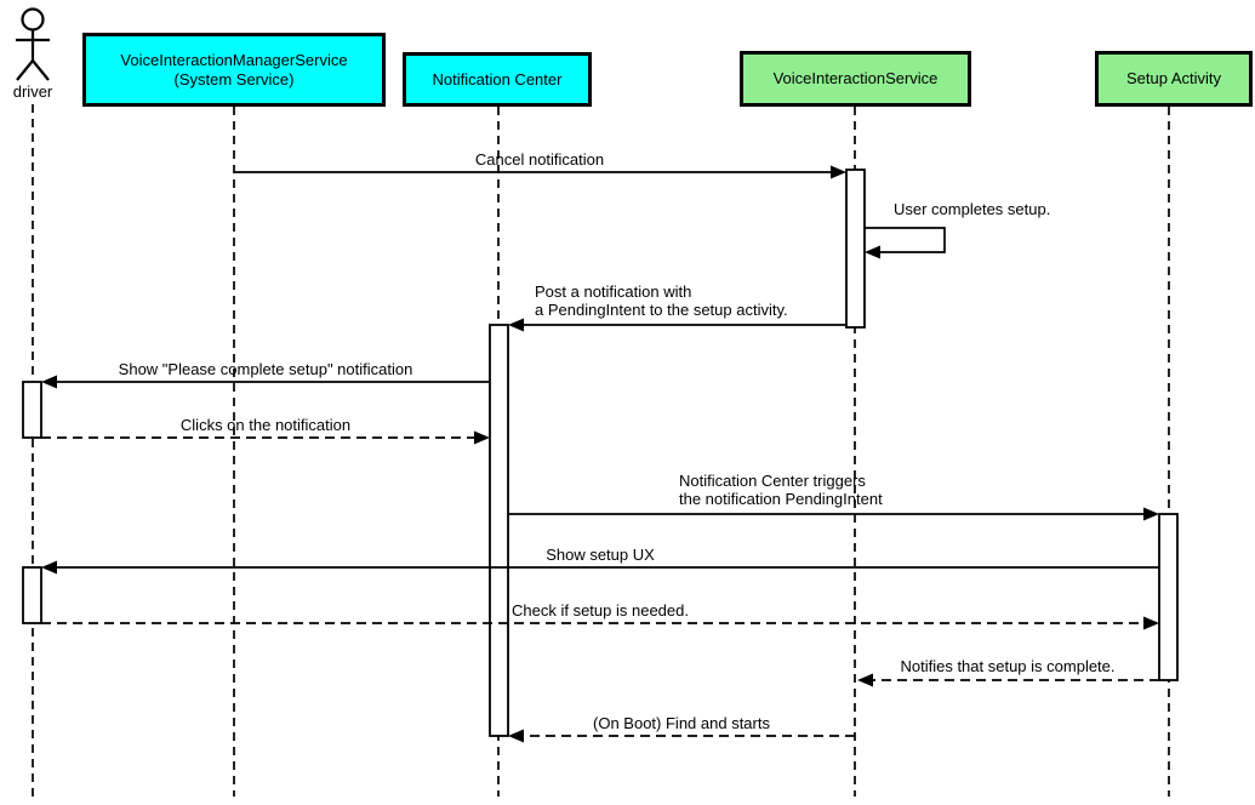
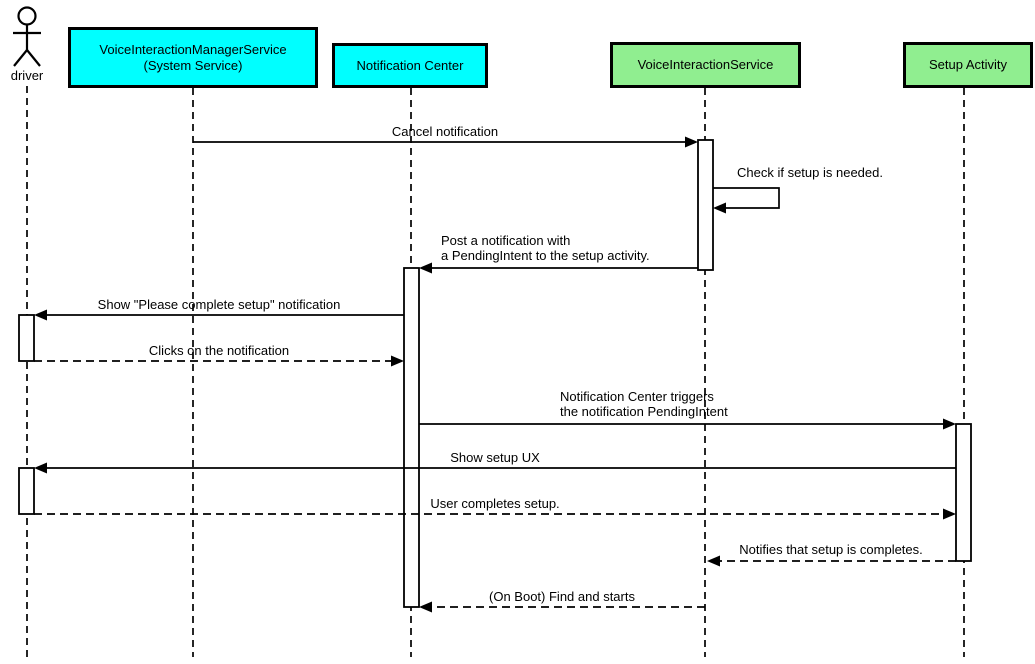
  driver
  VoiceInteractionManagerService
  (System Service)
  Notification Center
  VoiceInteractionService
  Setup Activity
  Cancel notification
- User completes setup.
+ Check if setup is needed.
  Post a notification with
  a PendingIntent to the setup activity.
  Show "Please complete setup" notification
  Clicks on the notification
  Notification Center triggers
  the notification PendingIntent
  Show setup UX
- Check if setup is needed.
+ User completes setup.
- Notifies that setup is complete.
+ Notifies that setup is completes.
  (On Boot) Find and starts
